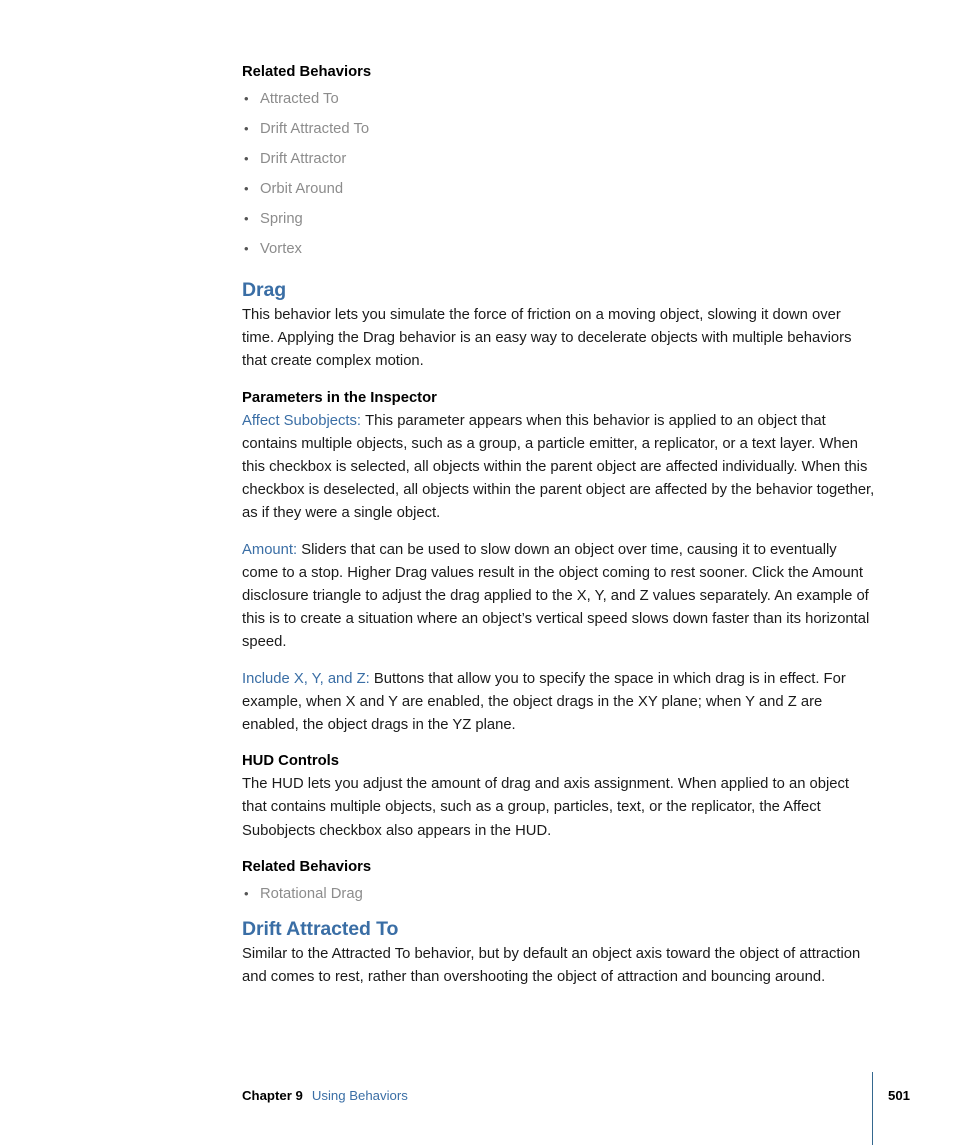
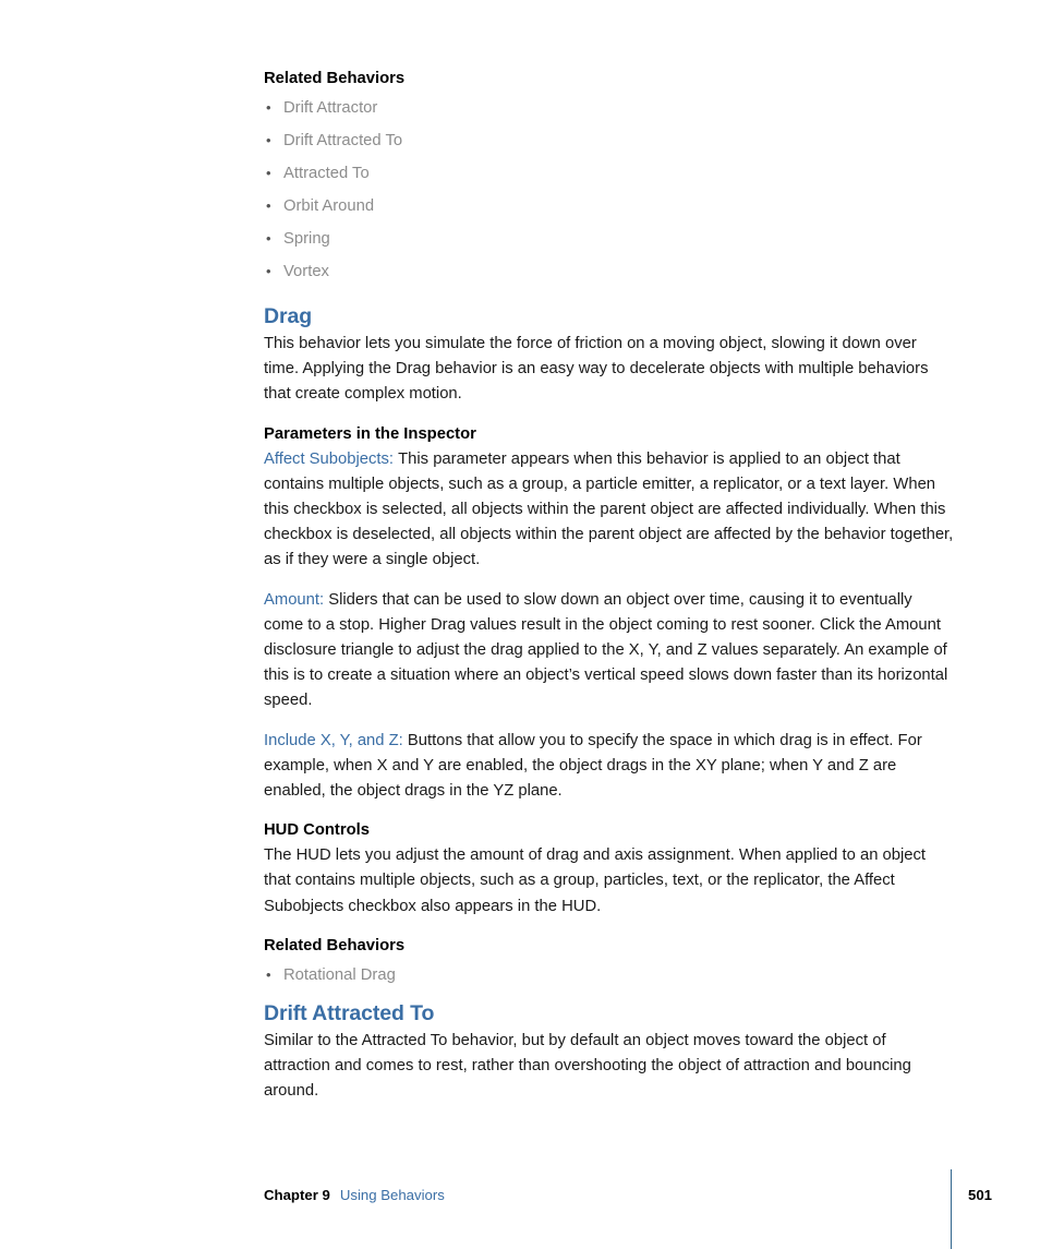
  Related Behaviors
- Attracted To
+ Drift Attractor
  Drift Attracted To
- Drift Attractor
+ Attracted To
  Orbit Around
  Spring
  Vortex
  Drag
  This behavior lets you simulate the force of friction on a moving object, slowing it down over time. Applying the Drag behavior is an easy way to decelerate objects with multiple behaviors that create complex motion.
  Parameters in the Inspector
  Affect Subobjects: This parameter appears when this behavior is applied to an object that contains multiple objects, such as a group, a particle emitter, a replicator, or a text layer. When this checkbox is selected, all objects within the parent object are affected individually. When this checkbox is deselected, all objects within the parent object are affected by the behavior together, as if they were a single object.
  Amount: Sliders that can be used to slow down an object over time, causing it to eventually come to a stop. Higher Drag values result in the object coming to rest sooner. Click the Amount disclosure triangle to adjust the drag applied to the X, Y, and Z values separately. An example of this is to create a situation where an object’s vertical speed slows down faster than its horizontal speed.
  Include X, Y, and Z: Buttons that allow you to specify the space in which drag is in effect. For example, when X and Y are enabled, the object drags in the XY plane; when Y and Z are enabled, the object drags in the YZ plane.
  HUD Controls
  The HUD lets you adjust the amount of drag and axis assignment. When applied to an object that contains multiple objects, such as a group, particles, text, or the replicator, the Affect Subobjects checkbox also appears in the HUD.
  Related Behaviors
  Rotational Drag
  Drift Attracted To
- Similar to the Attracted To behavior, but by default an object axis toward the object of attraction and comes to rest, rather than overshooting the object of attraction and bouncing around.
+ Similar to the Attracted To behavior, but by default an object moves toward the object of attraction and comes to rest, rather than overshooting the object of attraction and bouncing around.
  Chapter 9 Using Behaviors
  501
